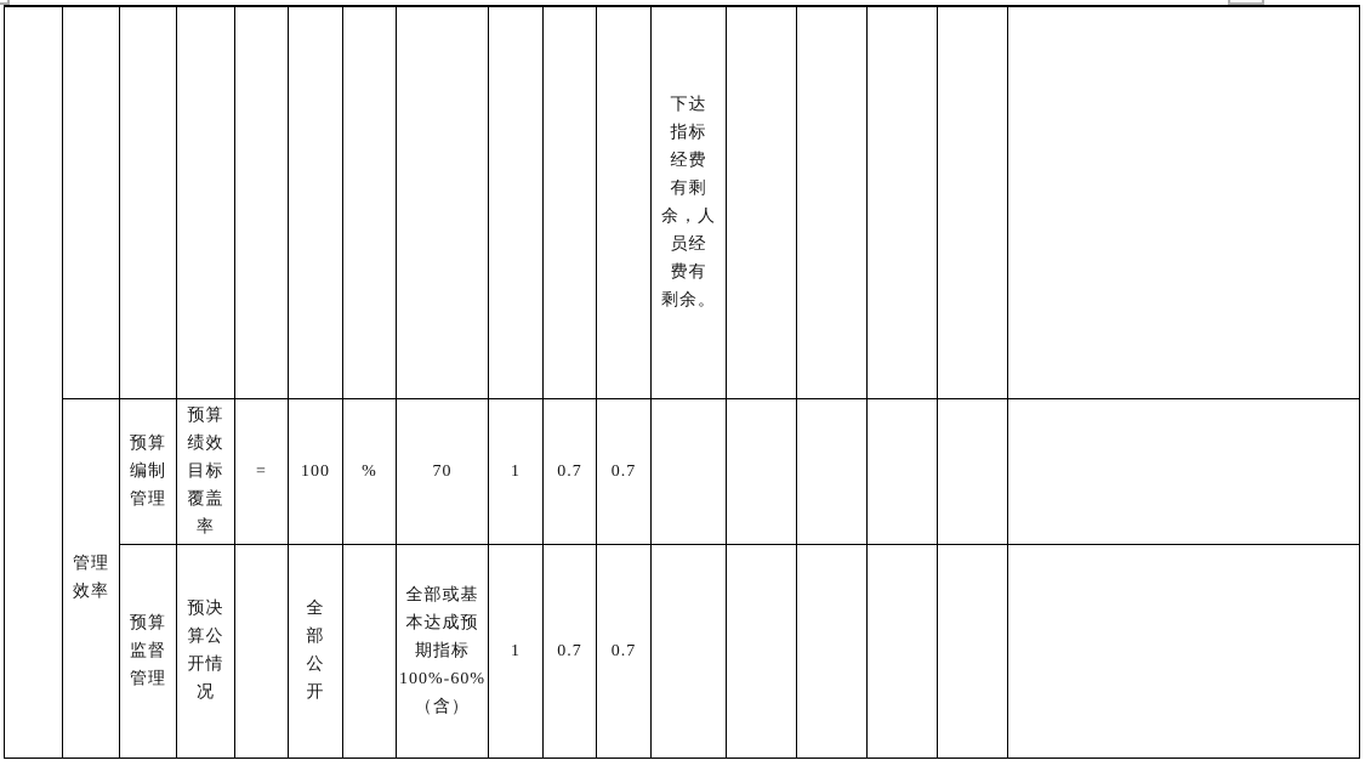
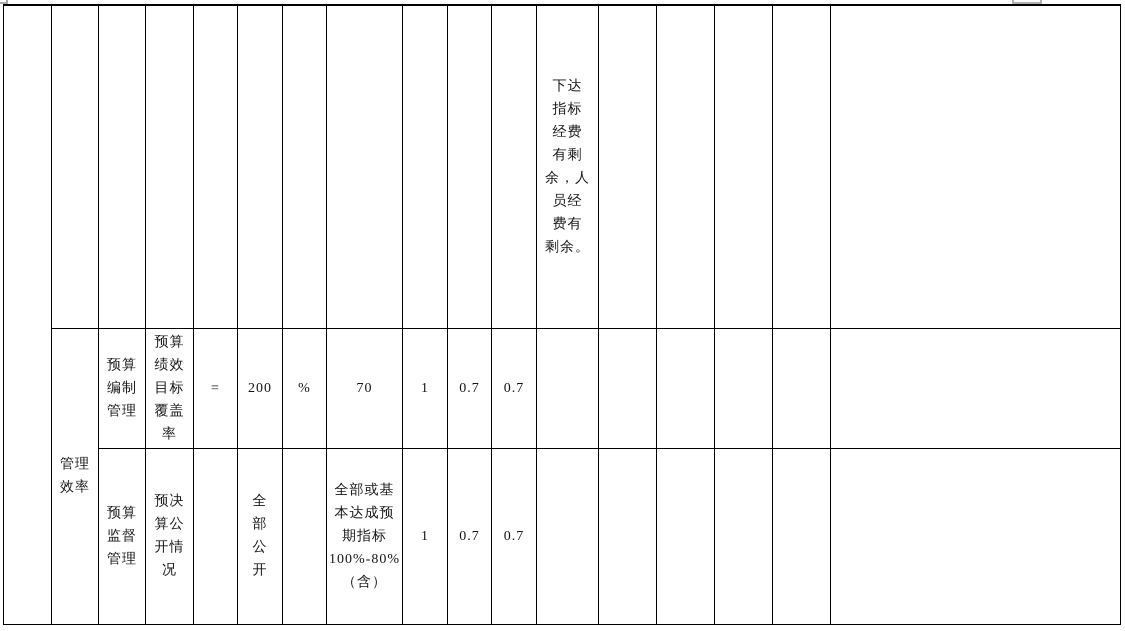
  											下达 指标 经费 有剩 余，人 员经 费有 剩余。
- 管理 效率	预算 编制 管理	预算 绩效 目标 覆盖 率	=	100	%	70	1	0.7	0.7
+ 管理 效率	预算 编制 管理	预算 绩效 目标 覆盖 率	=	200	%	70	1	0.7	0.7
- 预算 监督 管理	预决 算公 开情 况		全 部 公 开		全部或基 本达成预 期指标 100%-60% （含）	1	0.7	0.7
+ 预算 监督 管理	预决 算公 开情 况		全 部 公 开		全部或基 本达成预 期指标 100%-80% （含）	1	0.7	0.7
